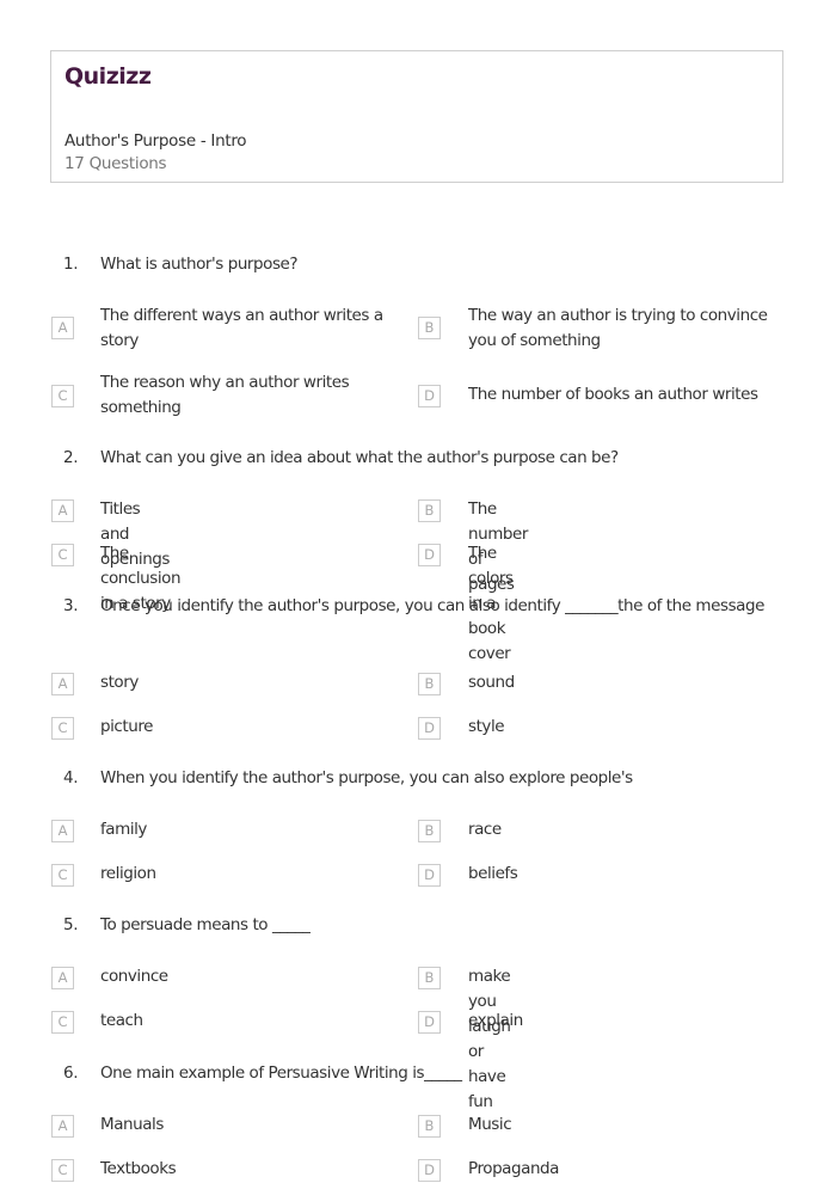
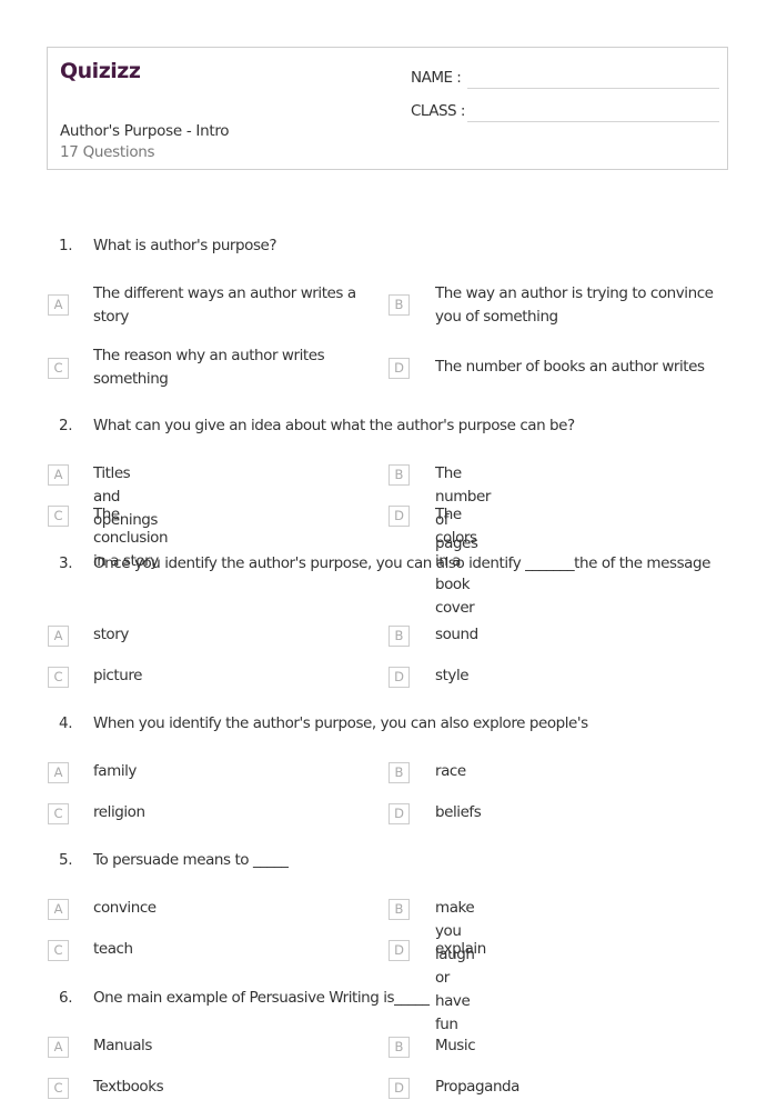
  Quizizz
  Author's Purpose - Intro
  17 Questions
+ NAME :
+ CLASS :
  1.
  What is author's purpose?
  A
  The different ways an author writes a story
  B
  The way an author is trying to convince you of something
  C
  The reason why an author writes something
  D
  The number of books an author writes
  2.
  What can you give an idea about what the author's purpose can be?
  A
  Titles and openings
  B
  The number of pages
  C
  The conclusion in a story
  D
  The colors in a book cover
  3.
  Once you identify the author's purpose, you can also identify _______the of the message
  A
  story
  B
  sound
  C
  picture
  D
  style
  4.
  When you identify the author's purpose, you can also explore people's
  A
  family
  B
  race
  C
  religion
  D
  beliefs
  5.
  To persuade means to _____
  A
  convince
  B
  make you laugh or have fun
  C
  teach
  D
  explain
  6.
  One main example of Persuasive Writing is_____
  A
  Manuals
  B
  Music
  C
  Textbooks
  D
  Propaganda
